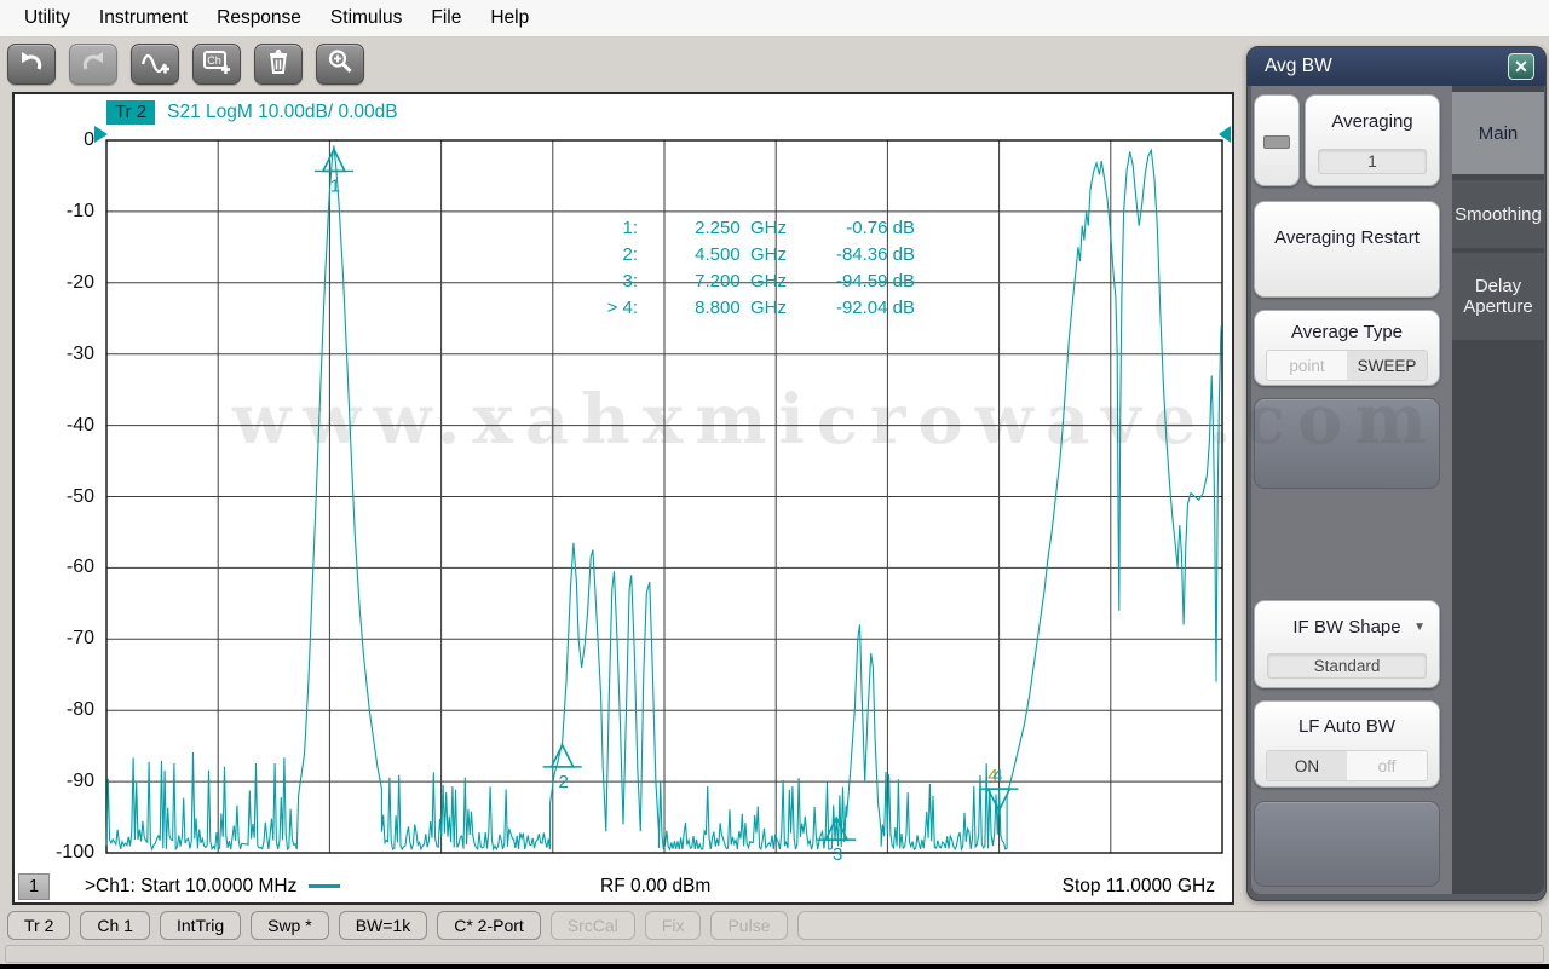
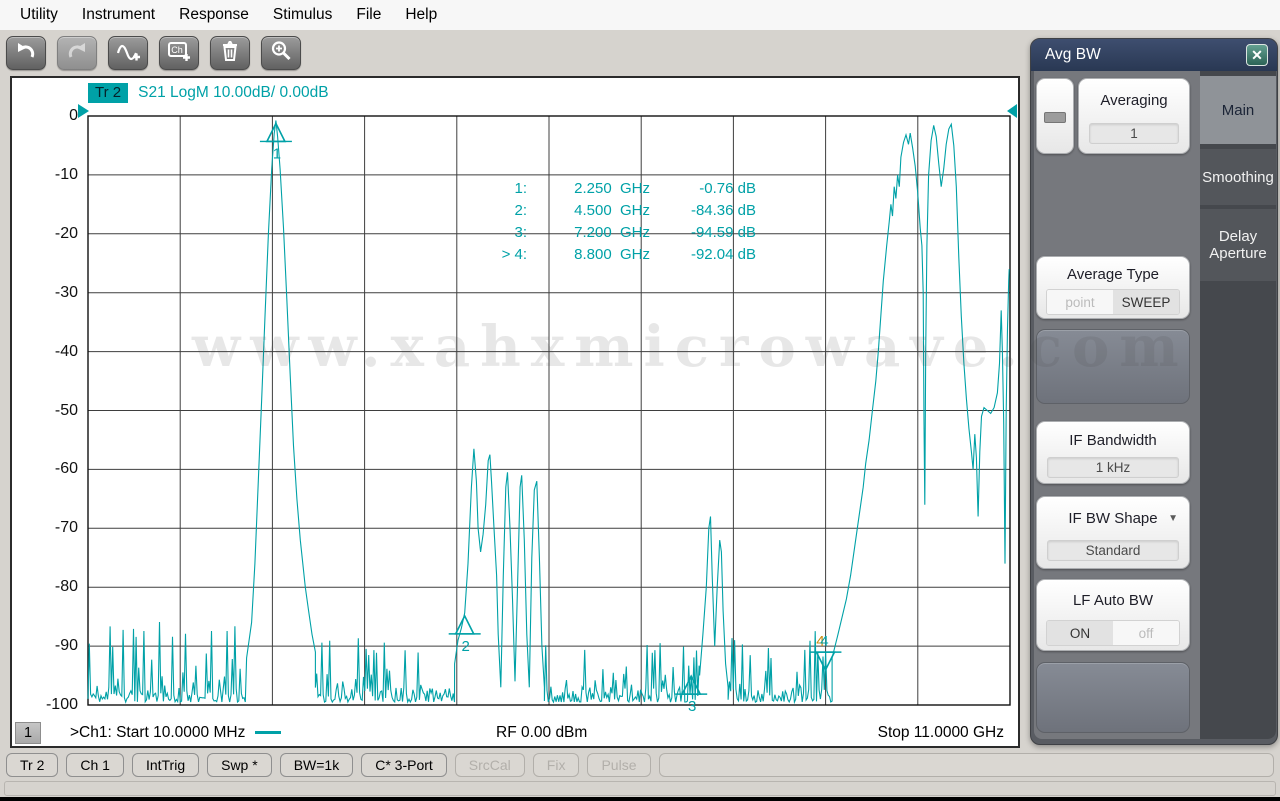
  Utility
  Instrument
  Response
  Stimulus
  File
  Help
  Ch
  Tr 2
  S21 LogM 10.00dB/ 0.00dB
  1
  2
  3
  4
  4
  0
  -10
  -20
  -30
  -40
  -50
  -60
  -70
  -80
  -90
  -100
  1:
  2.250 GHz
  -0.76 dB
  2:
  4.500 GHz
  -84.36 dB
  3:
  7.200 GHz
  -94.59 dB
  > 4:
  8.800 GHz
  -92.04 dB
  1
  >Ch1: Start 10.0000 MHz
  RF 0.00 dBm
  Stop 11.0000 GHz
  Avg BW
  ✕
  Averaging
  1
- Averaging Restart
  Average Type
  point
  SWEEP
+ IF Bandwidth
+ 1 kHz
  IF BW Shape
  ▼
  Standard
  LF Auto BW
  ON
  off
  Main
  Smoothing
  Delay Aperture
  www.xahxmicrowave.com
  Tr 2
  Ch 1
  IntTrig
  Swp *
  BW=1k
- C* 2-Port
+ C* 3-Port
  SrcCal
  Fix
  Pulse
